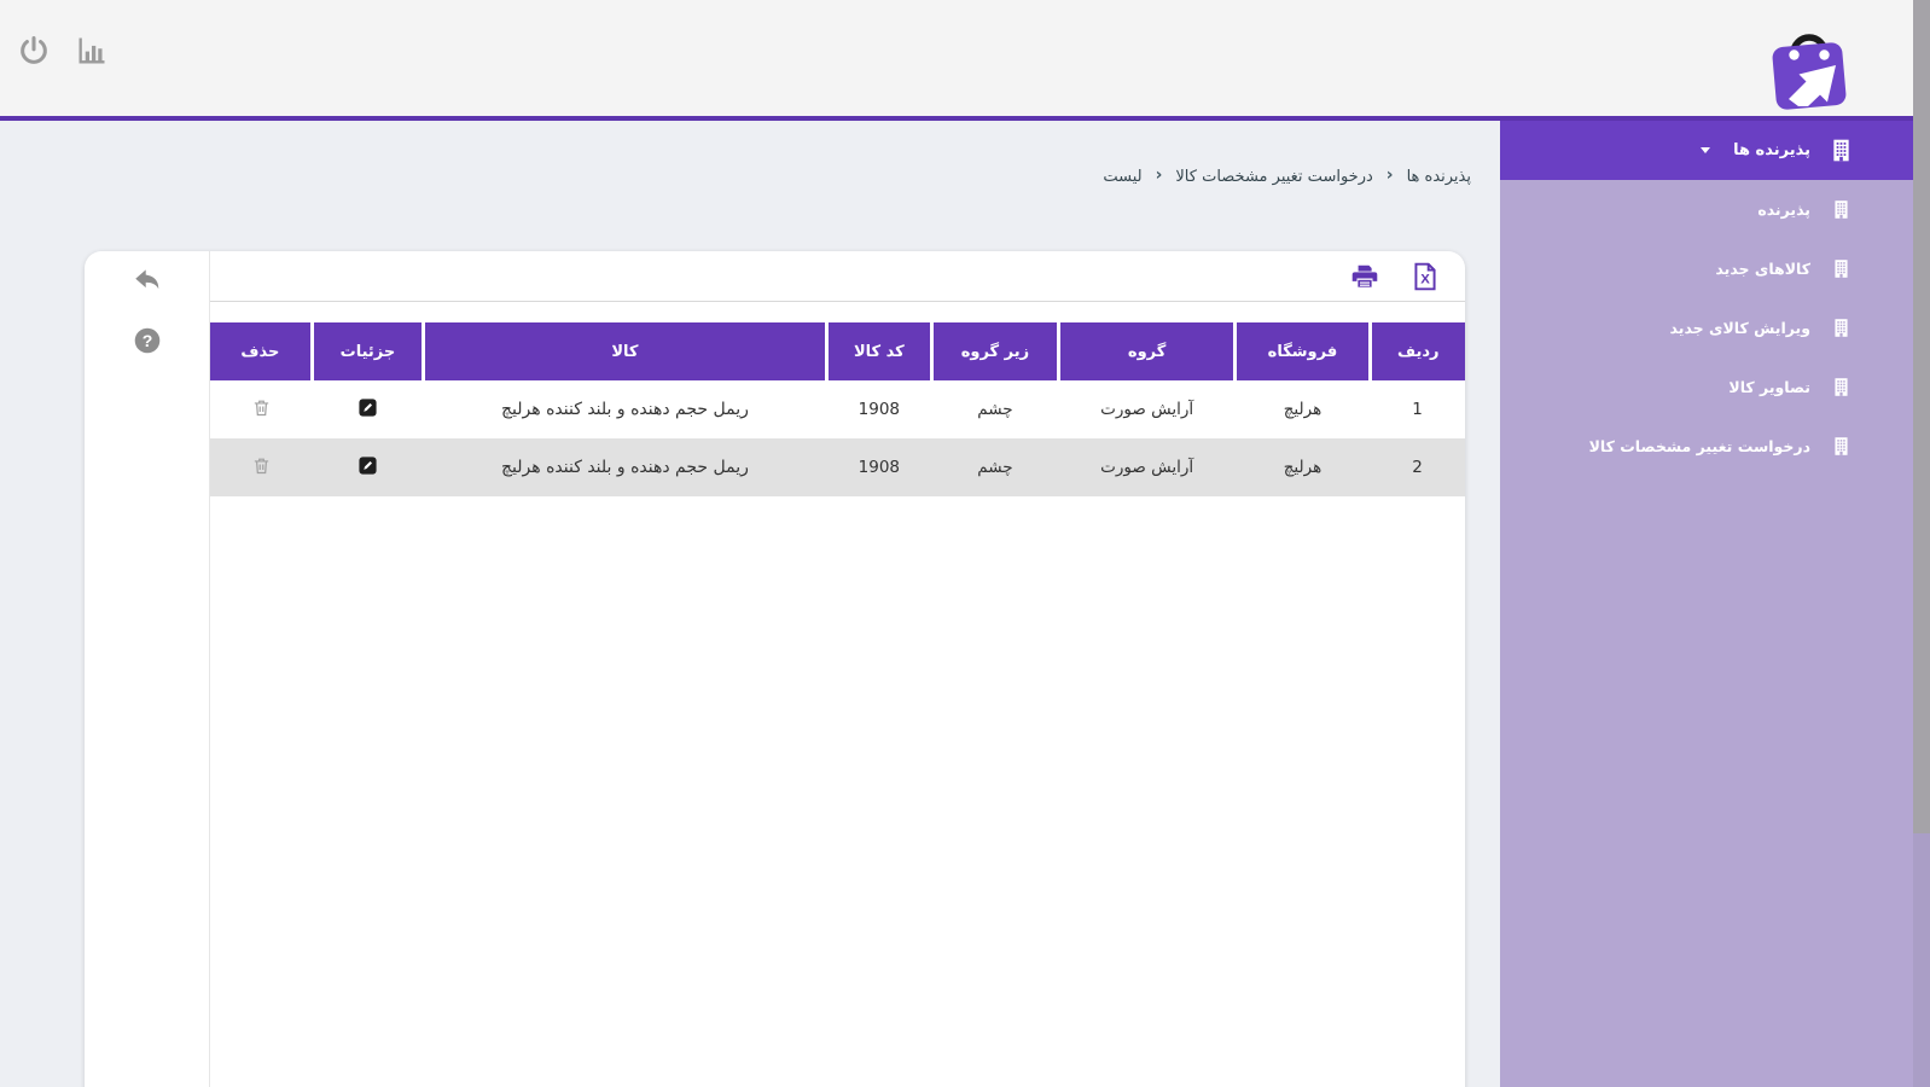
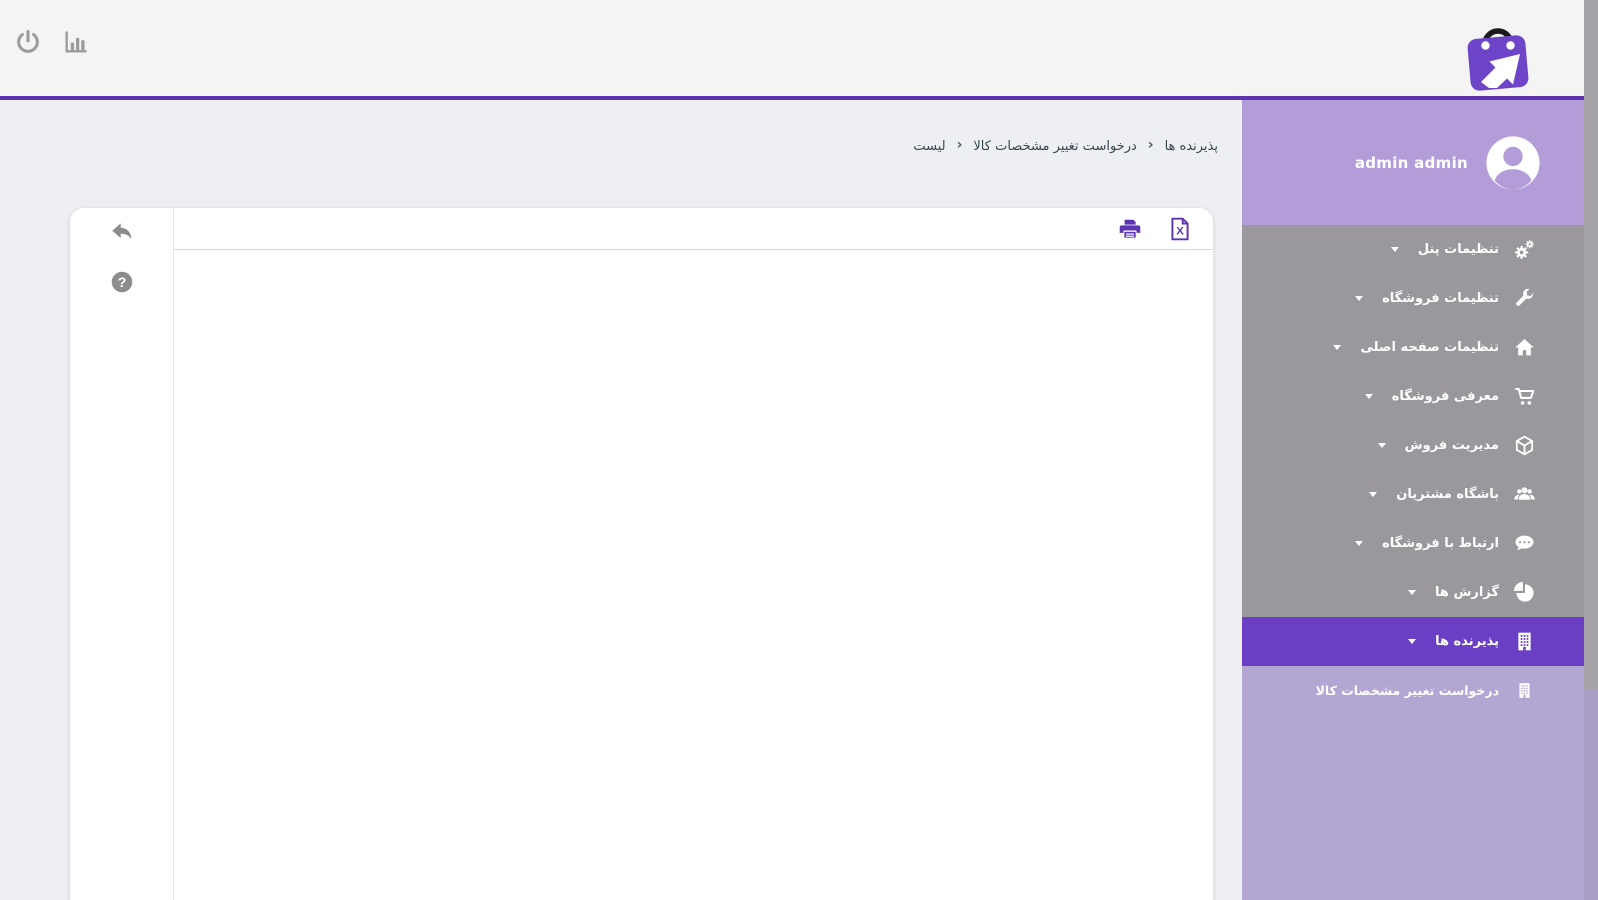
+ admin admin
+ تنظیمات پنل
+ تنظیمات فروشگاه
+ تنظیمات صفحه اصلی
+ معرفی فروشگاه
+ مدیریت فروش
+ باشگاه مشتریان
+ ارتباط با فروشگاه
+ گزارش ها
  پذیرنده ها
- پذیرنده
- کالاهای جدید
- ویرایش کالای جدید
- تصاویر کالا
  درخواست تغییر مشخصات کالا
  پذیرنده ها
  ‹
  درخواست تغییر مشخصات کالا
  ‹
  لیست
  ?
  X
- ردیف	فروشگاه	گروه	زیر گروه	کد کالا	کالا	جزئیات	حذف
- 1	هرلیچ	آرایش صورت	چشم	1908	ریمل حجم دهنده و بلند کننده هرلیچ
- 2	هرلیچ	آرایش صورت	چشم	1908	ریمل حجم دهنده و بلند کننده هرلیچ
